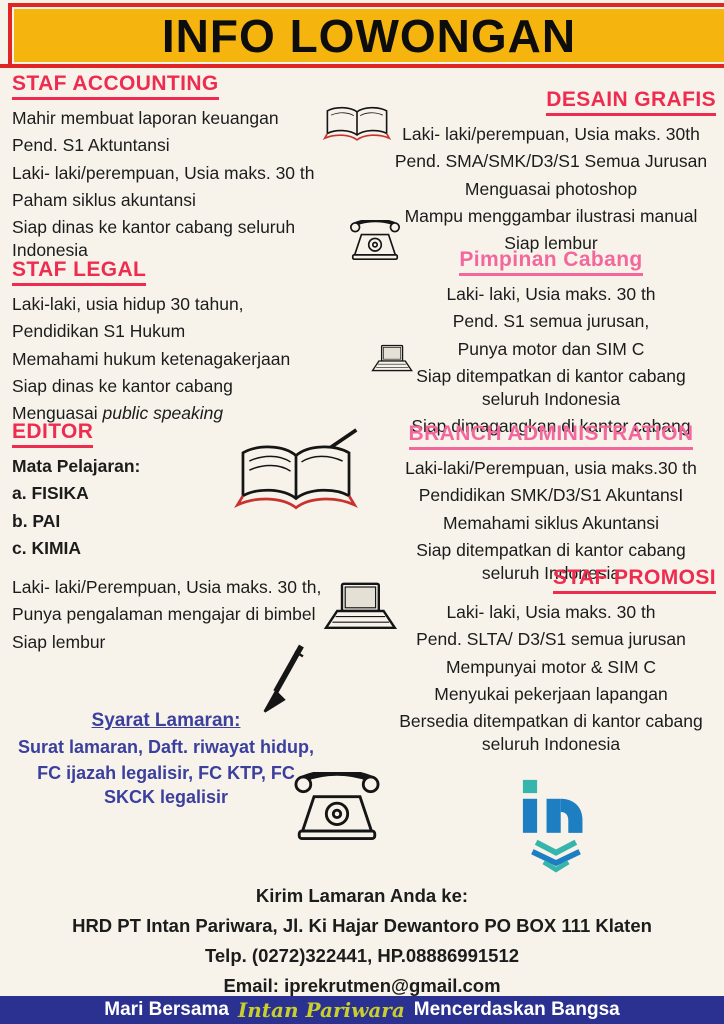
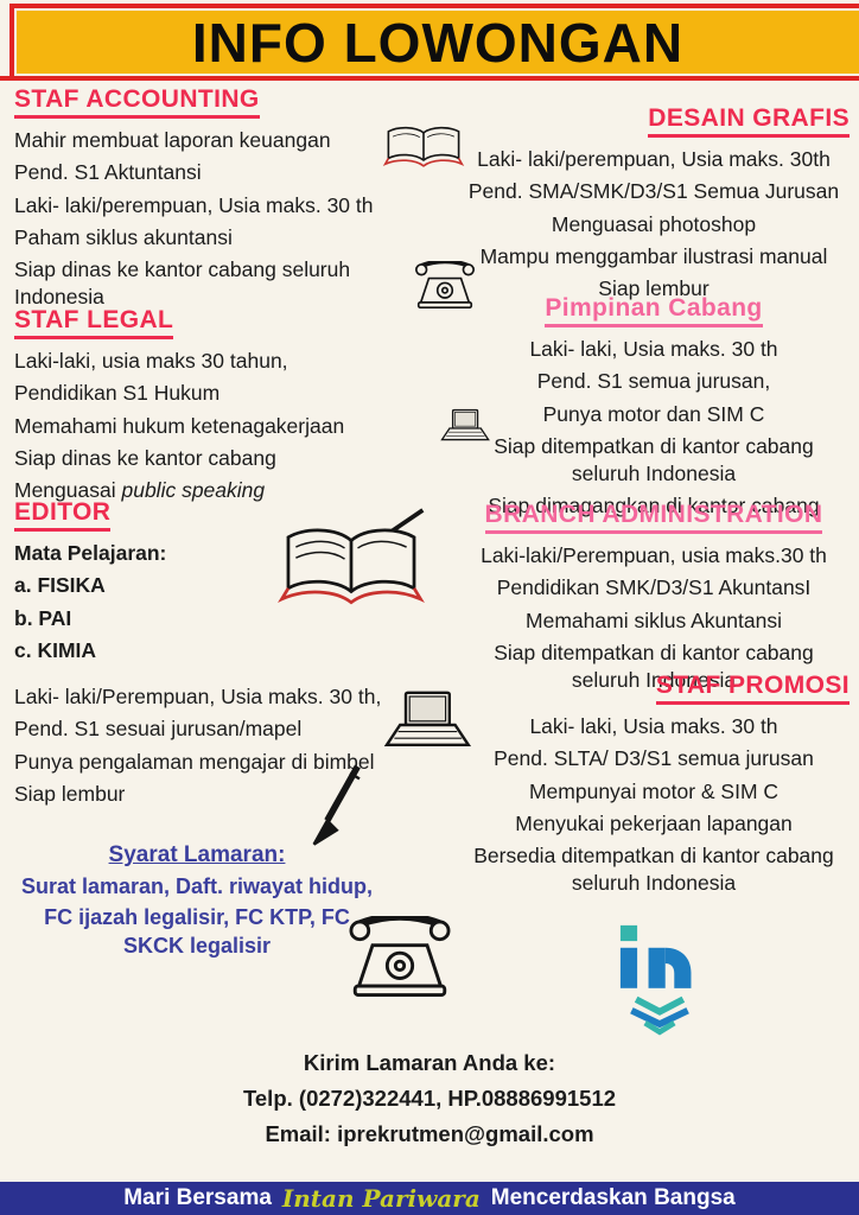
  INFO LOWONGAN
  STAF ACCOUNTING
  Mahir membuat laporan keuangan
  Pend. S1 Aktuntansi
  Laki- laki/perempuan, Usia maks. 30 th
  Paham siklus akuntansi
  Siap dinas ke kantor cabang seluruh Indonesia
  STAF LEGAL
- Laki-laki, usia hidup 30 tahun,
+ Laki-laki, usia maks 30 tahun,
  Pendidikan S1 Hukum
  Memahami hukum ketenagakerjaan
  Siap dinas ke kantor cabang
  Menguasai public speaking
  EDITOR
  Mata Pelajaran:
  a. FISIKA
  b. PAI
  c. KIMIA
  Laki- laki/Perempuan, Usia maks. 30 th,
+ Pend. S1 sesuai jurusan/mapel
  Punya pengalaman mengajar di bimbel
  Siap lembur
  DESAIN GRAFIS
  Laki- laki/perempuan, Usia maks. 30th
  Pend. SMA/SMK/D3/S1 Semua Jurusan
  Menguasai photoshop
  Mampu menggambar ilustrasi manual
  Siap lembur
  Pimpinan Cabang
  Laki- laki, Usia maks. 30 th
  Pend. S1 semua jurusan,
  Punya motor dan SIM C
  Siap ditempatkan di kantor cabang seluruh Indonesia
  Siap dimagangkan di kantor cabang
  BRANCH ADMINISTRATION
  Laki-laki/Perempuan, usia maks.30 th
  Pendidikan SMK/D3/S1 AkuntansI
  Memahami siklus Akuntansi
  Siap ditempatkan di kantor cabang seluruh Indonesia
  STAF PROMOSI
  Laki- laki, Usia maks. 30 th
  Pend. SLTA/ D3/S1 semua jurusan
  Mempunyai motor & SIM C
  Menyukai pekerjaan lapangan
  Bersedia ditempatkan di kantor cabang seluruh Indonesia
  Syarat Lamaran:
  Surat lamaran, Daft. riwayat hidup,
  FC ijazah legalisir, FC KTP, FC SKCK legalisir
  Kirim Lamaran Anda ke:
- HRD PT Intan Pariwara, Jl. Ki Hajar Dewantoro PO BOX 111 Klaten
  Telp. (0272)322441, HP.08886991512
  Email: iprekrutmen@gmail.com
  Mari Bersama
  Intan Pariwara
  Mencerdaskan Bangsa
